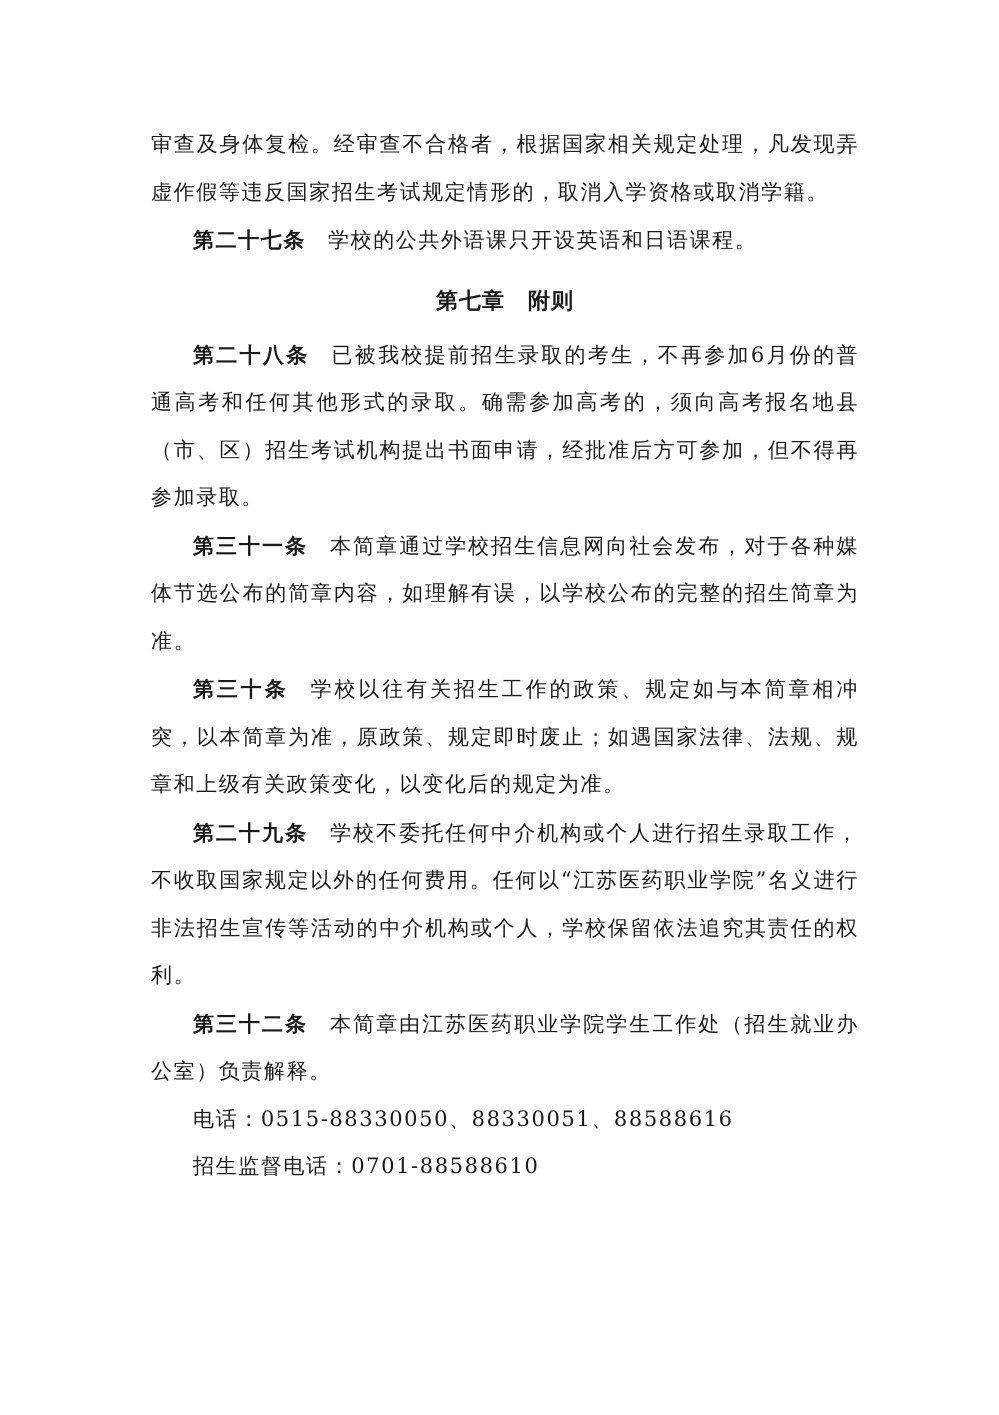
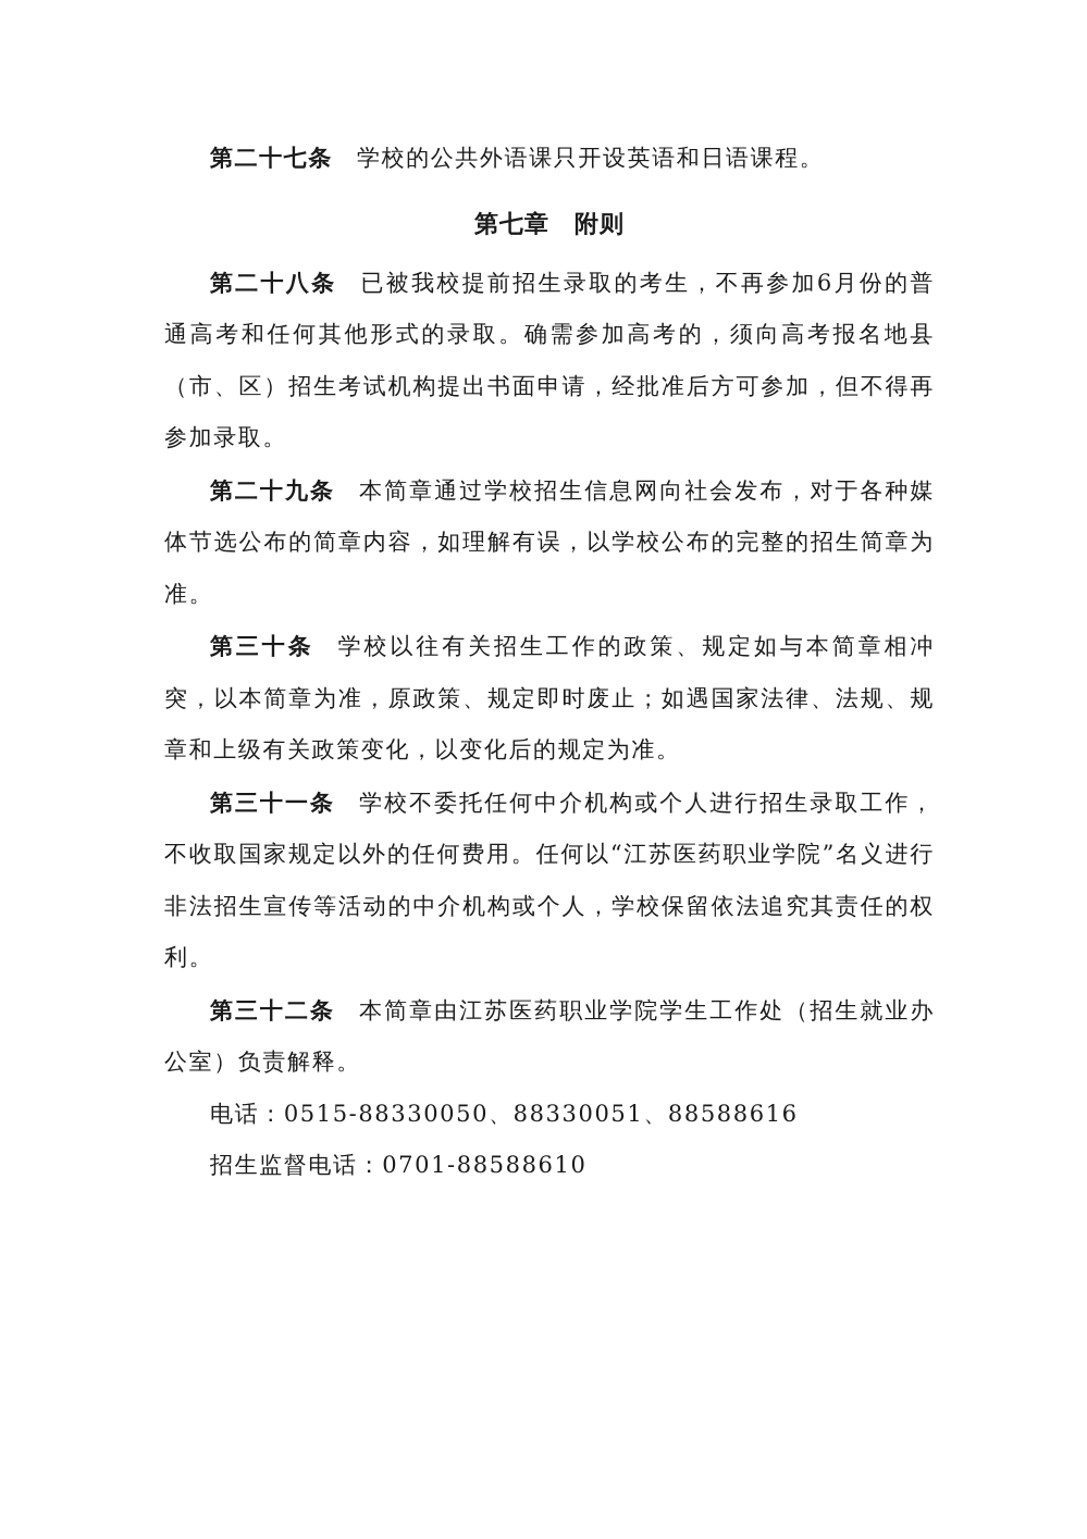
- 审查及身体复检。经审查不合格者，根据国家相关规定处理，凡发现弄虚作假等违反国家招生考试规定情形的，取消入学资格或取消学籍。
  第二十七条 学校的公共外语课只开设英语和日语课程。
  第七章 附则
  第二十八条 已被我校提前招生录取的考生，不再参加6月份的普通高考和任何其他形式的录取。确需参加高考的，须向高考报名地县（市、区）招生考试机构提出书面申请，经批准后方可参加，但不得再参加录取。
- 第三十一条 本简章通过学校招生信息网向社会发布，对于各种媒体节选公布的简章内容，如理解有误，以学校公布的完整的招生简章为准。
+ 第二十九条 本简章通过学校招生信息网向社会发布，对于各种媒体节选公布的简章内容，如理解有误，以学校公布的完整的招生简章为准。
  第三十条 学校以往有关招生工作的政策、规定如与本简章相冲突，以本简章为准，原政策、规定即时废止；如遇国家法律、法规、规章和上级有关政策变化，以变化后的规定为准。
- 第二十九条 学校不委托任何中介机构或个人进行招生录取工作，不收取国家规定以外的任何费用。任何以“江苏医药职业学院”名义进行非法招生宣传等活动的中介机构或个人，学校保留依法追究其责任的权利。
+ 第三十一条 学校不委托任何中介机构或个人进行招生录取工作，不收取国家规定以外的任何费用。任何以“江苏医药职业学院”名义进行非法招生宣传等活动的中介机构或个人，学校保留依法追究其责任的权利。
  第三十二条 本简章由江苏医药职业学院学生工作处（招生就业办公室）负责解释。
  电话：0515-88330050、88330051、88588616
  招生监督电话：0701-88588610
